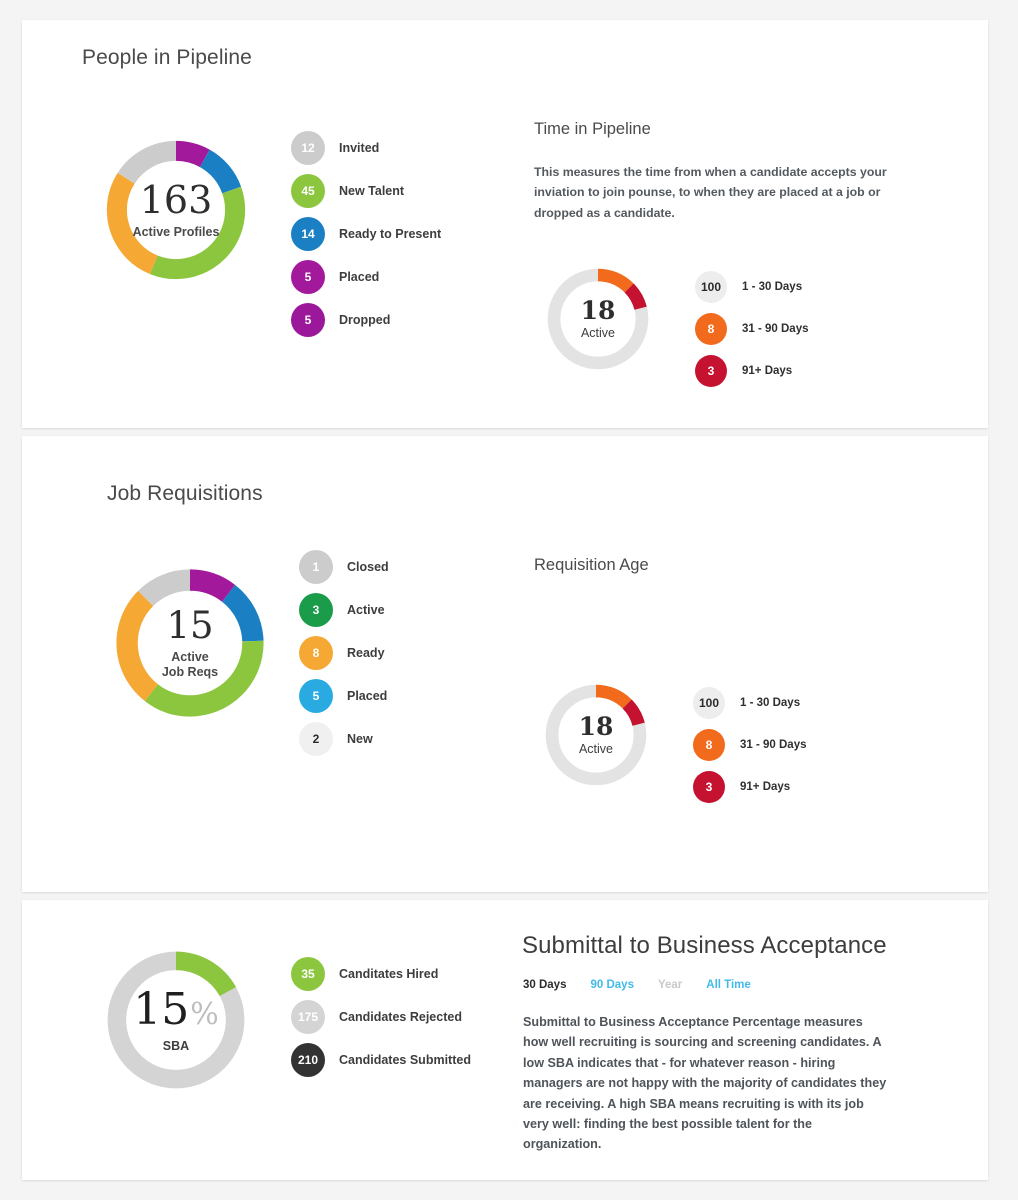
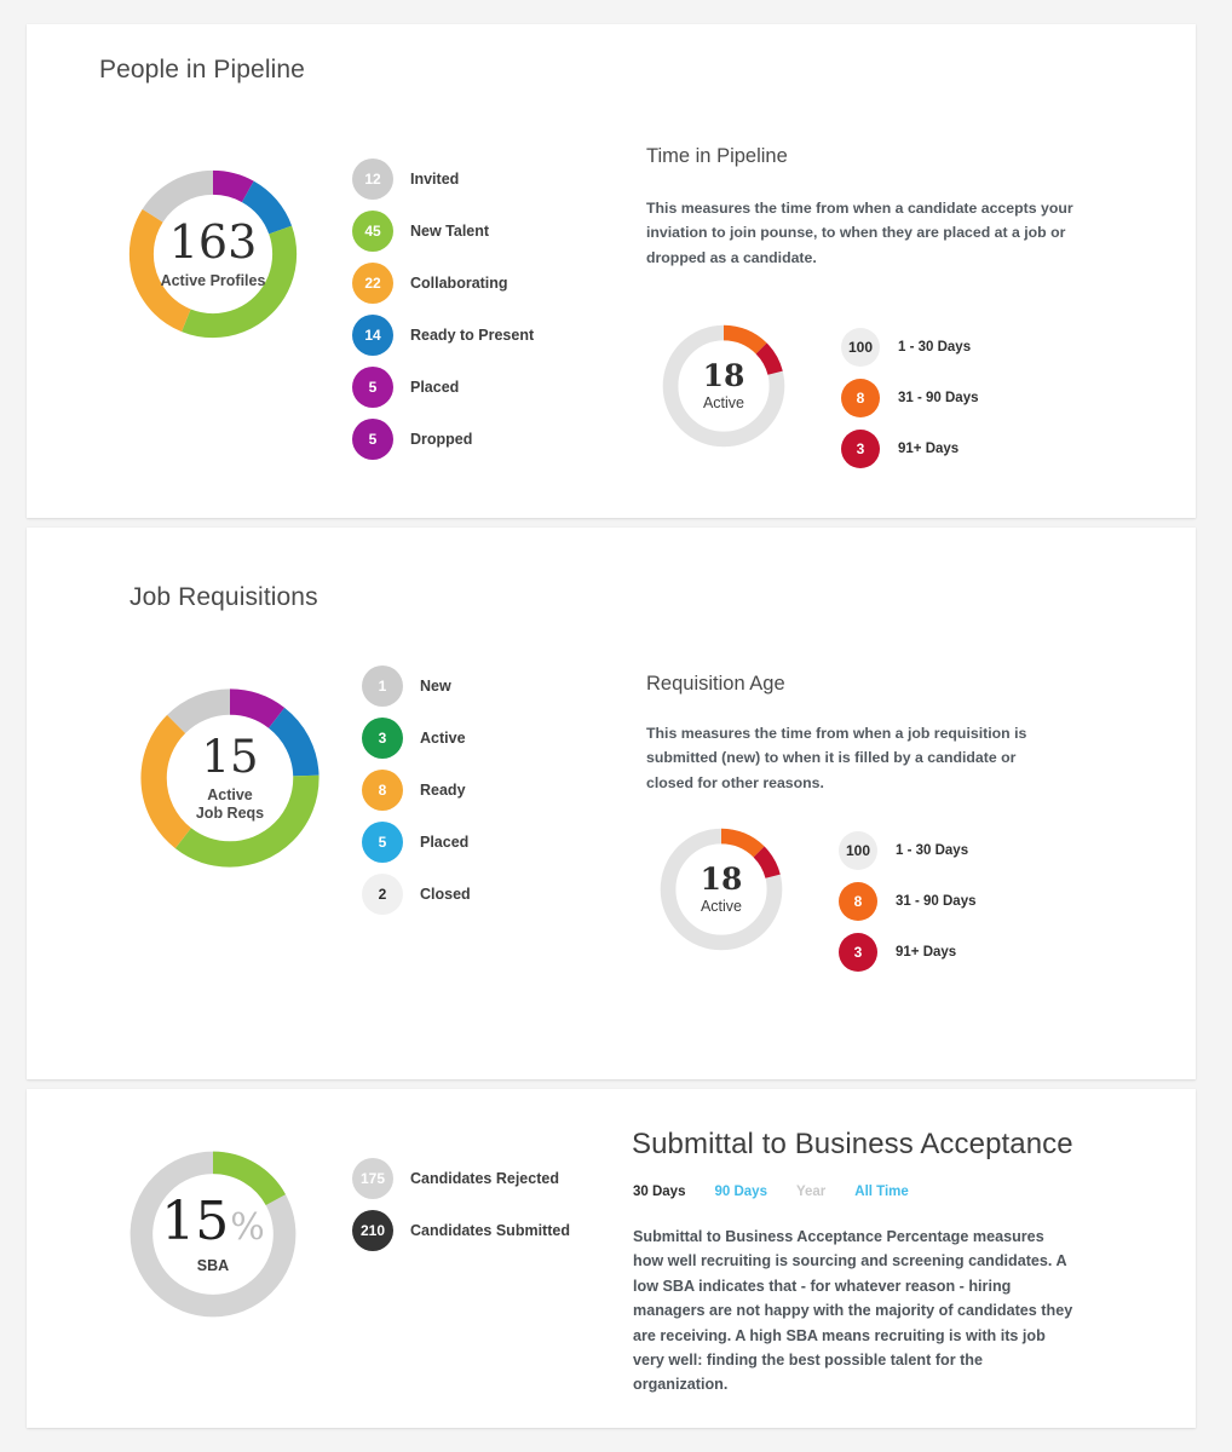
  People in Pipeline
  163
  Active Profiles
  12
  Invited
  45
  New Talent
+ 22
+ Collaborating
  14
  Ready to Present
  5
  Placed
  5
  Dropped
  Time in Pipeline
  This measures the time from when a candidate accepts your inviation to join pounse, to when they are placed at a job or dropped as a candidate.
  18
  Active
  100
  1 - 30 Days
  8
  31 - 90 Days
  3
  91+ Days
  Job Requisitions
  15
  Active
  Job Reqs
  1
- Closed
+ New
  3
  Active
  8
  Ready
  5
  Placed
  2
- New
+ Closed
  Requisition Age
+ This measures the time from when a job requisition is submitted (new) to when it is filled by a candidate or closed for other reasons.
  18
  Active
  100
  1 - 30 Days
  8
  31 - 90 Days
  3
  91+ Days
  15
  %
  SBA
- 35
- Canditates Hired
  175
  Candidates Rejected
  210
  Candidates Submitted
  Submittal to Business Acceptance
  30 Days
  90 Days
  Year
  All Time
  Submittal to Business Acceptance Percentage measures how well recruiting is sourcing and screening candidates. A low SBA indicates that - for whatever reason - hiring managers are not happy with the majority of candidates they are receiving. A high SBA means recruiting is with its job very well: finding the best possible talent for the organization.
